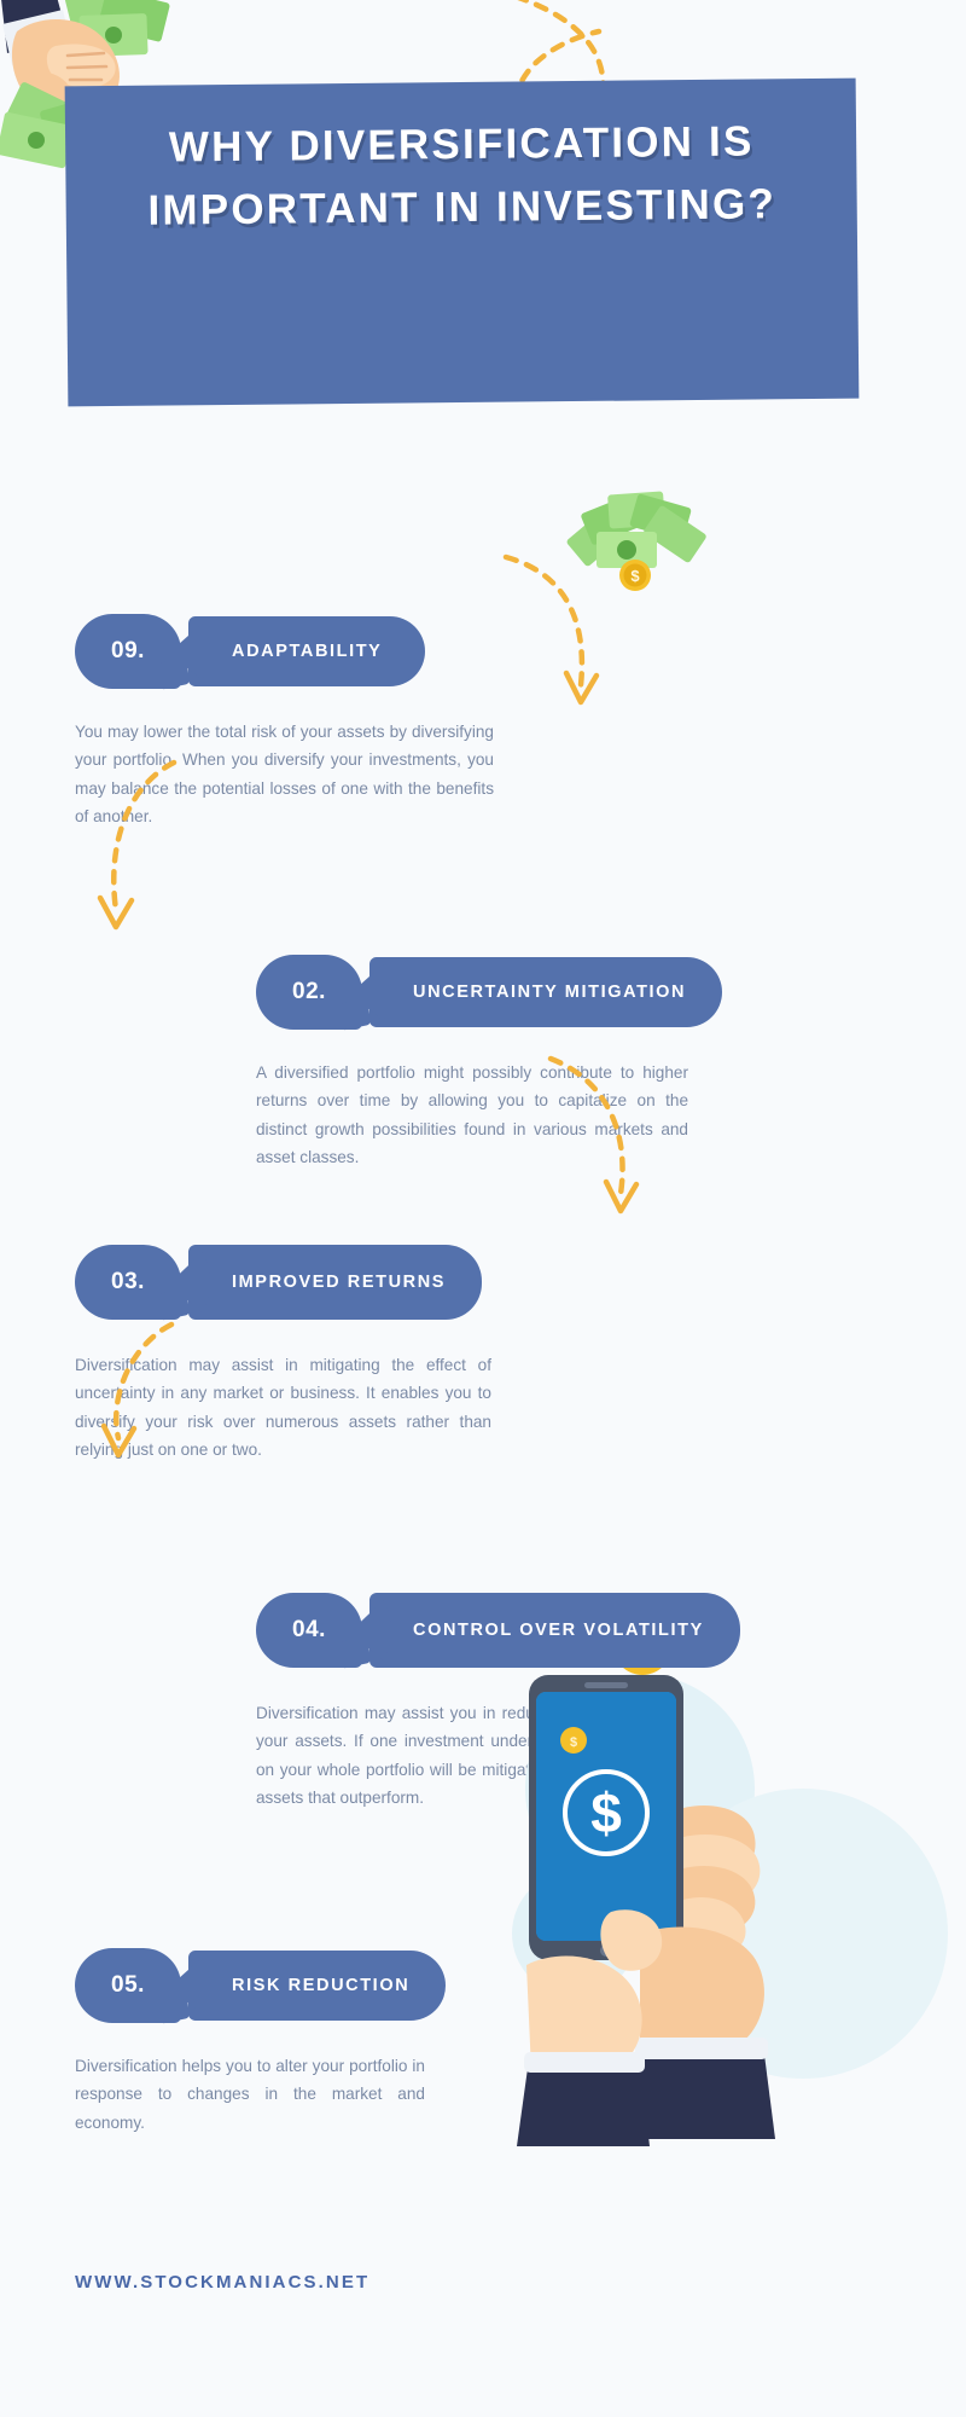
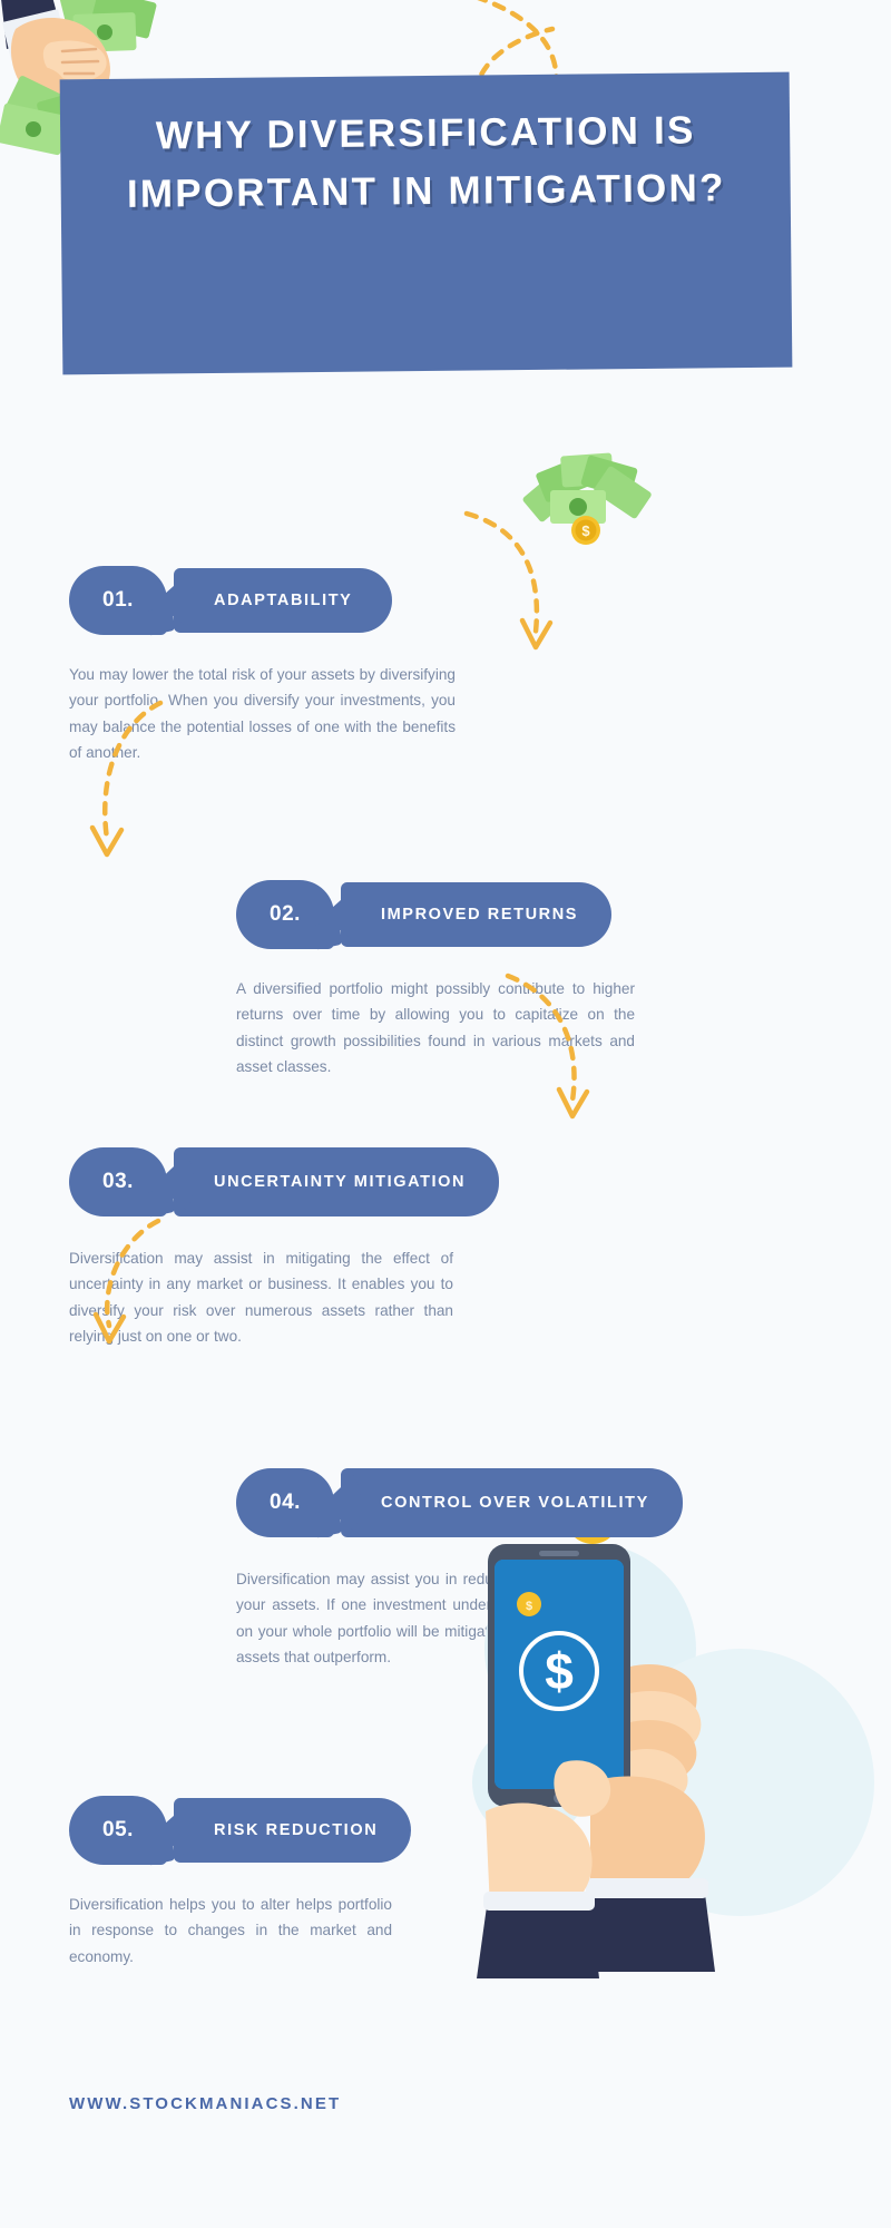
- WHY DIVERSIFICATION IS IMPORTANT IN INVESTING?
+ WHY DIVERSIFICATION IS IMPORTANT IN MITIGATION?
  $
- 09.
+ 01.
  ADAPTABILITY
  You may lower the total risk of your assets by diversifying your portfolio When you diversify your investments, you may balance the potential losses of one with the benefits of anoher.
  02.
- UNCERTAINTY MITIGATION
+ IMPROVED RETURNS
  A diversified portfolio might possibly contbute to higher returns over time by allowing you to capitaize on the distinct growth possibilities found in various markets and asset classes.
  03.
- IMPROVED RETURNS
+ UNCERTAINTY MITIGATION
  Diversification may assist in mitigating the effect of uncerainty in any market or business. It enables you to diverify your risk over numerous assets rather than relyin just on one or two.
  04.
  CONTROL OVER VOLATILITY
  05.
  RISK REDUCTION
- Diversification helps you to alter your portfolio in response to changes in the market and economy.
+ Diversification helps you to alter helps portfolio in response to changes in the market and economy.
  $
  $
  WWW.STOCKMANIACS.NET
